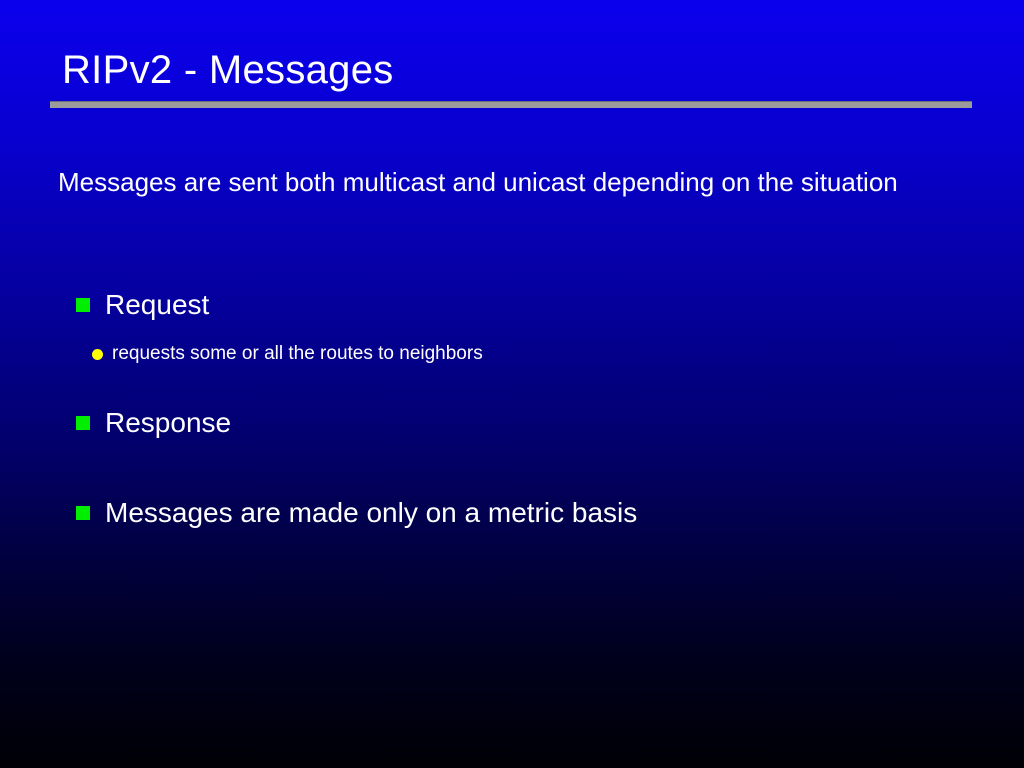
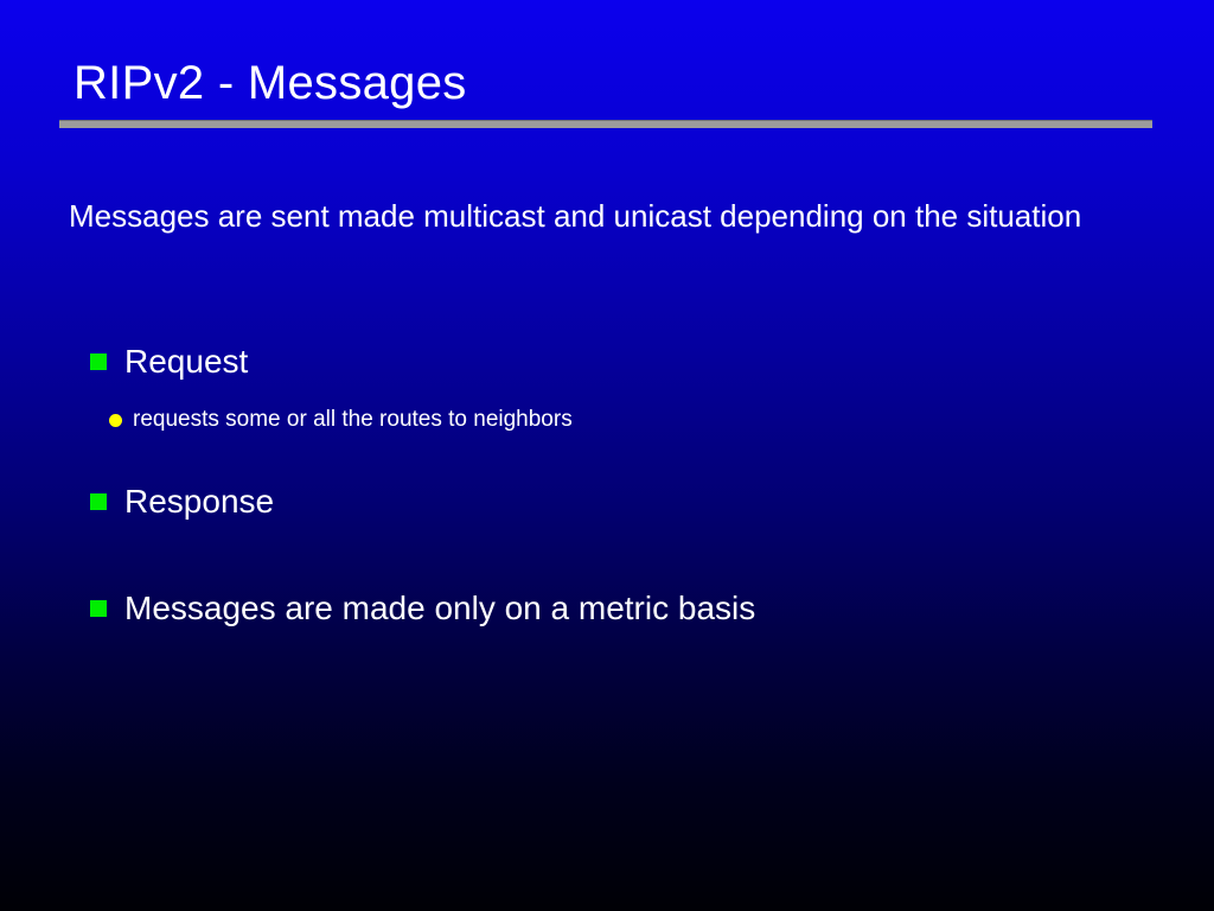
  RIPv2 - Messages
- Messages are sent both multicast and unicast depending on the situation
+ Messages are sent made multicast and unicast depending on the situation
  Request
  requests some or all the routes to neighbors
  Response
  Messages are made only on a metric basis
